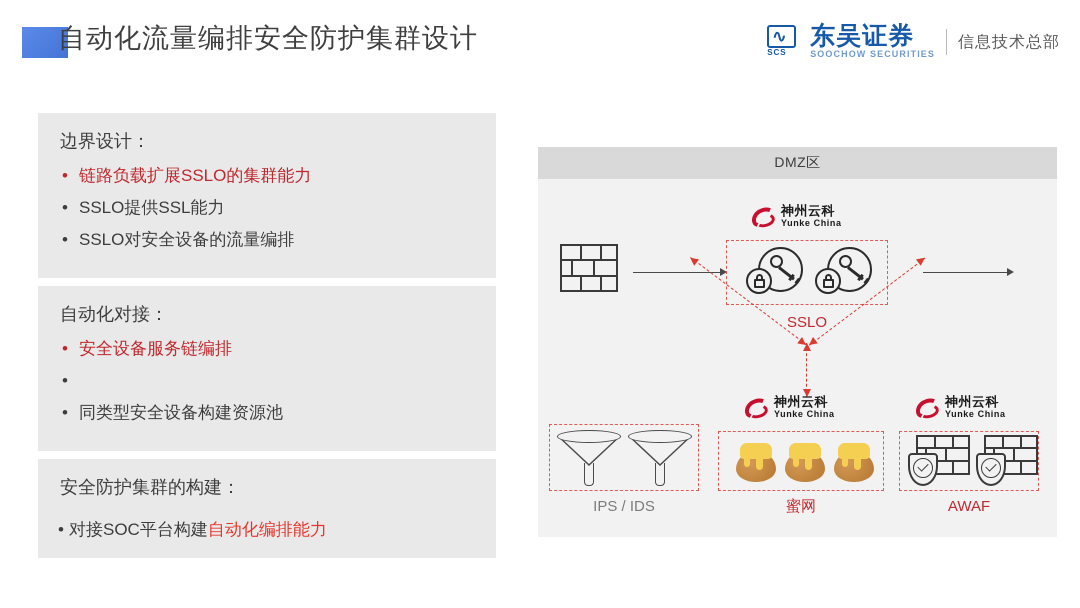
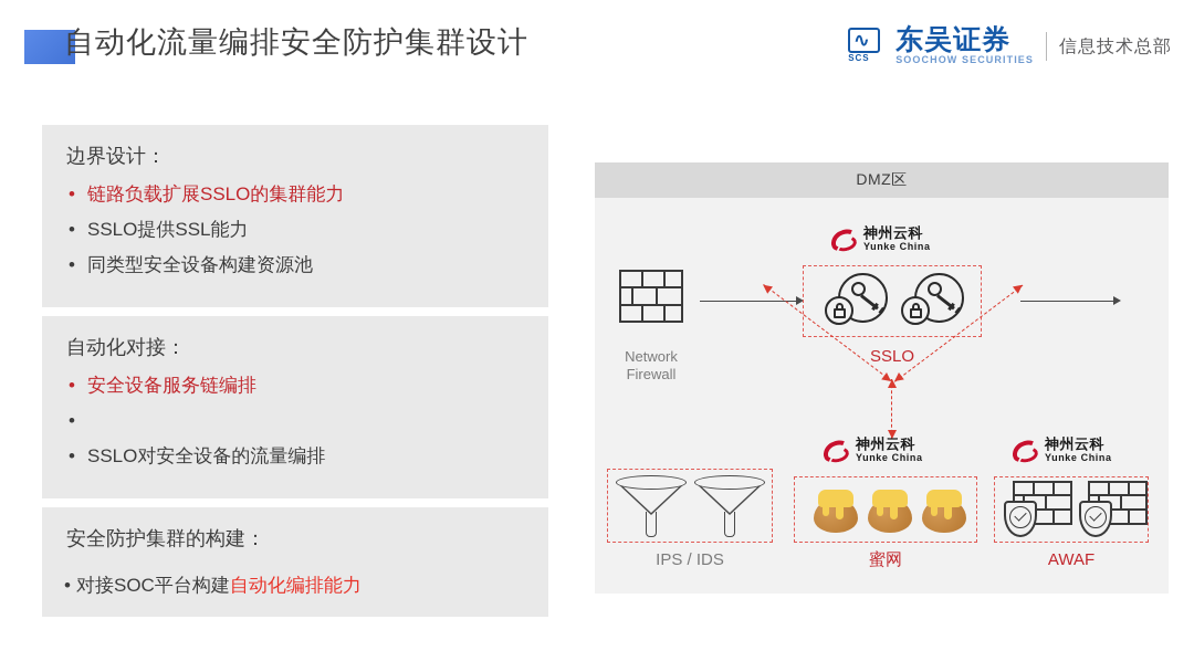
  自动化流量编排安全防护集群设计
  ∿
  SCS
  东吴证券
  SOOCHOW SECURITIES
  信息技术总部
  边界设计：
  •
  链路负载扩展SSLO的集群能力
  •
  SSLO提供SSL能力
  •
- SSLO对安全设备的流量编排
+ 同类型安全设备构建资源池
  自动化对接：
  •
  安全设备服务链编排
  •
  •
- 同类型安全设备构建资源池
+ SSLO对安全设备的流量编排
  安全防护集群的构建：
  •
  对接SOC平台构建自动化编排能力
  DMZ区
+ Network Firewall
  神州云科
  Yunke China
  SSLO
  IPS / IDS
  神州云科
  Yunke China
  蜜网
  神州云科
  Yunke China
  AWAF
